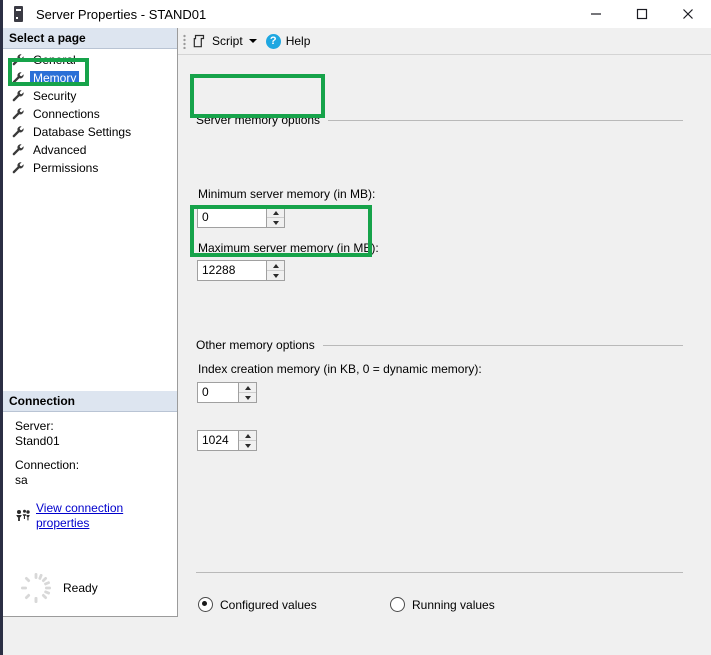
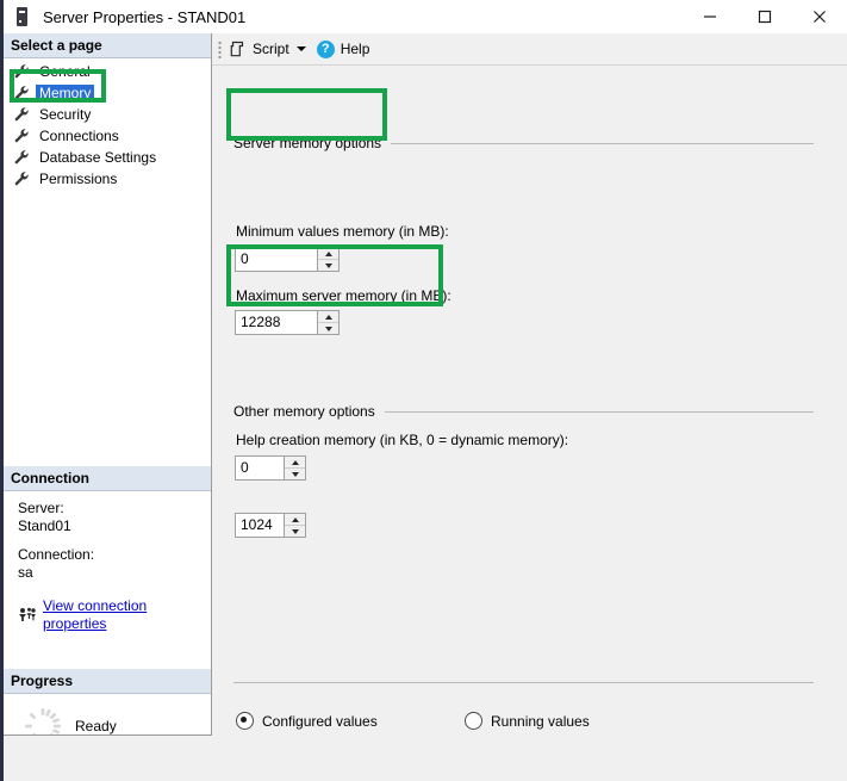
  Server Properties - STAND01
  Select a page
  General
  Memory
  Security
  Connections
  Database Settings
- Advanced
  Permissions
  Connection
  Server:
  Stand01
  Connection:
  sa
  View connection properties
+ Progress
  Ready
  Script
  ?
  Help
  Server memory options
- Minimum server memory (in MB):
+ Minimum values memory (in MB):
  0
  Maximum server memory (in MB):
  12288
  Other memory options
- Index creation memory (in KB, 0 = dynamic memory):
+ Help creation memory (in KB, 0 = dynamic memory):
  0
  1024
  Configured values
  Running values
